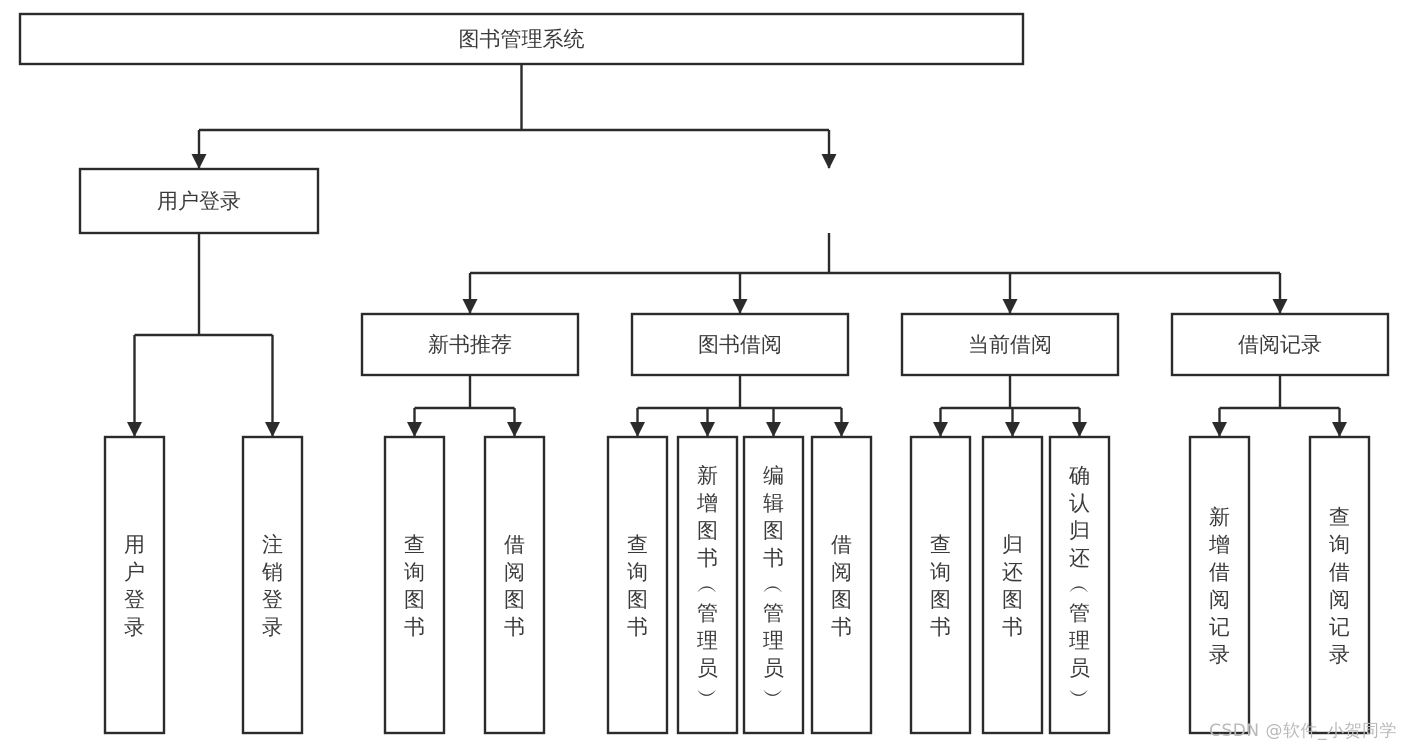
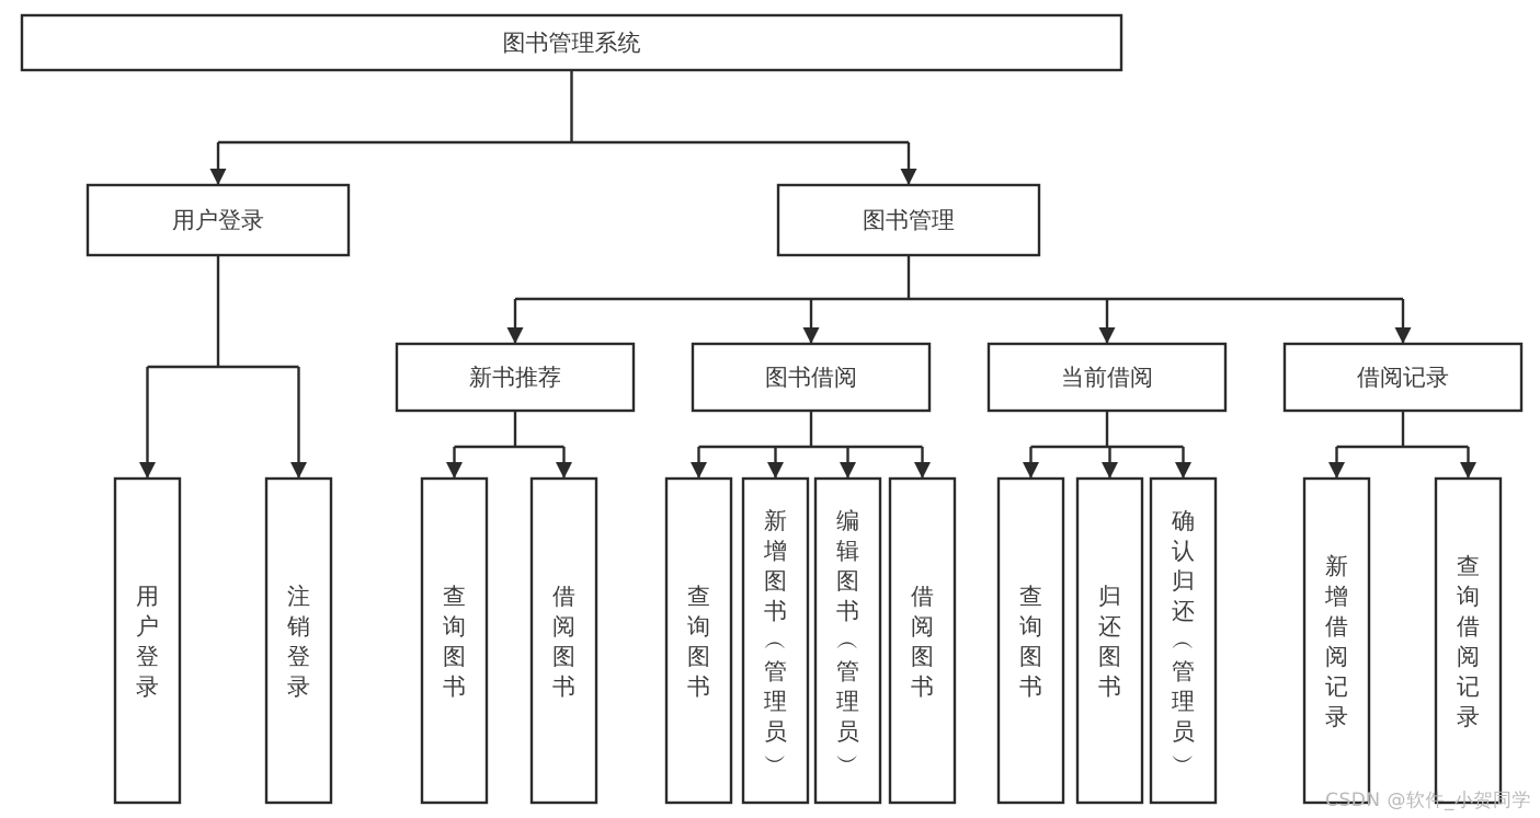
  图书管理系统
  用户登录
+ 图书管理
  新书推荐
  图书借阅
  当前借阅
  借阅记录
  用户登录
  注销登录
  查询图书
  借阅图书
  查询图书
  新增图书 ︵ 管理员 ︶
  编辑图书 ︵ 管理员 ︶
  借阅图书
  查询图书
  归还图书
  确认归还 ︵ 管理员 ︶
  新增借阅记录
  查询借阅记录
  CSDN @软件_小贺同学
